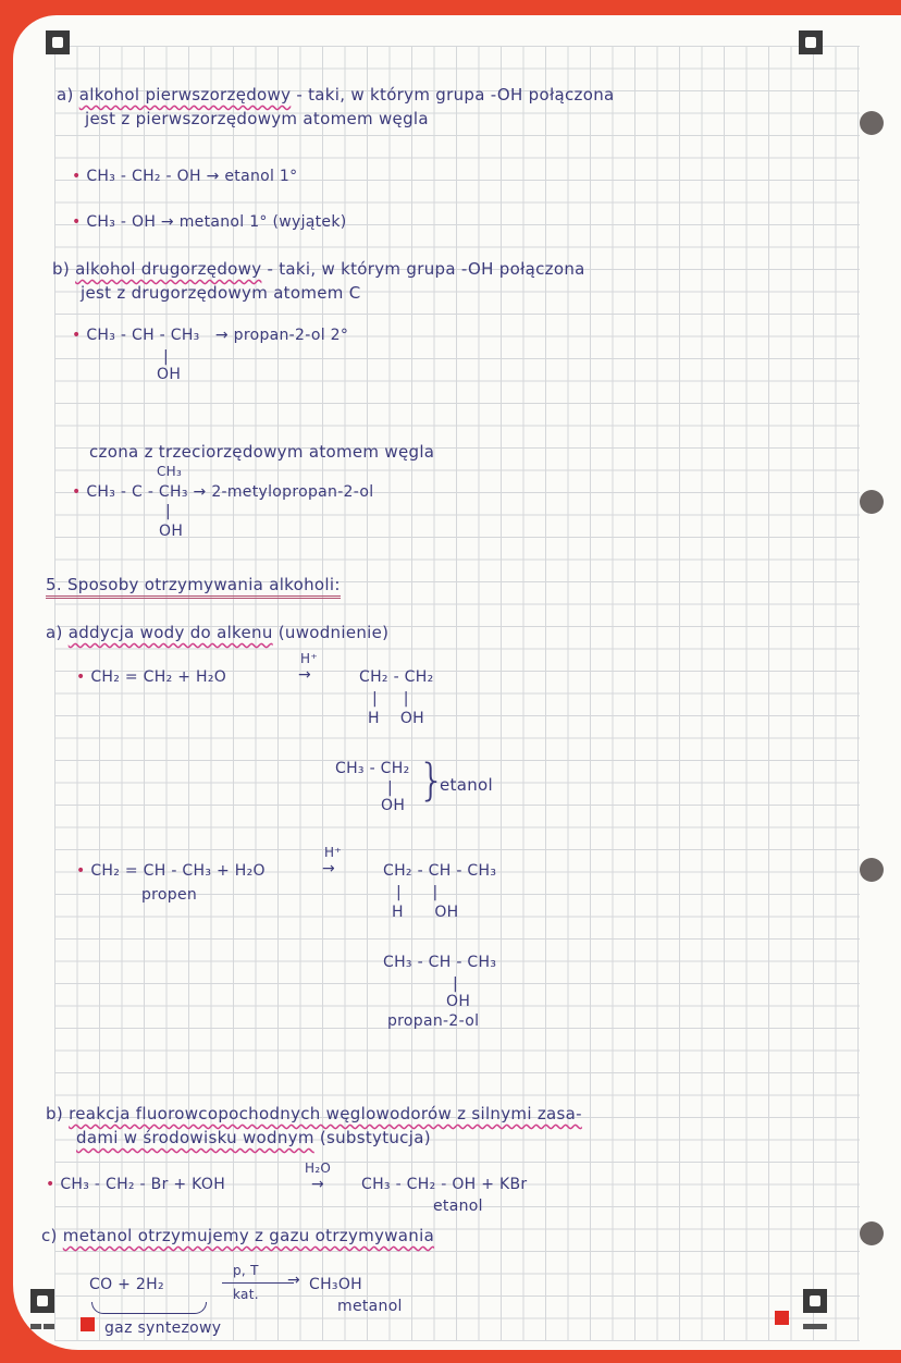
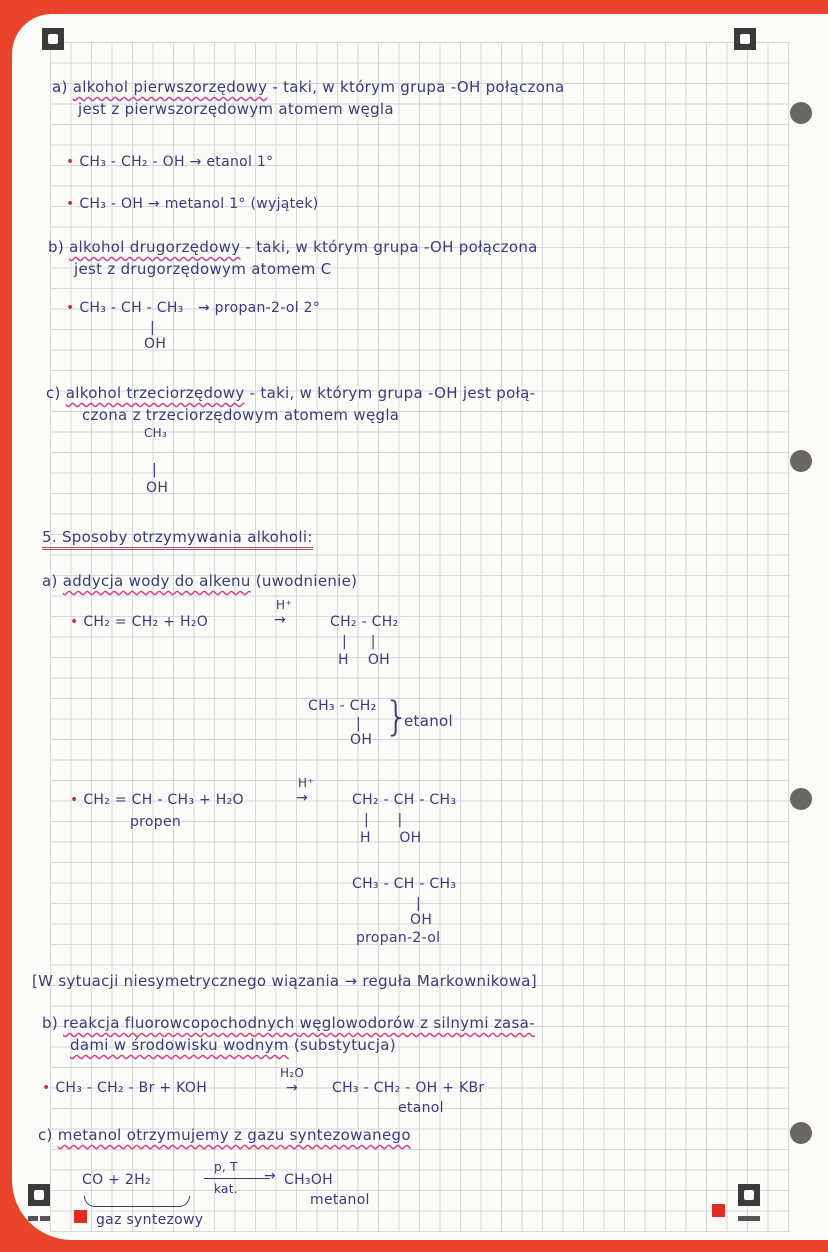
  a) alkohol pierwszorzędowy - taki, w którym grupa -OH połączona
  jest z pierwszorzędowym atomem węgla
  • CH₃ - CH₂ - OH → etanol 1°
  • CH₃ - OH → metanol 1° (wyjątek)
  b) alkohol drugorzędowy - taki, w którym grupa -OH połączona
  jest z drugorzędowym atomem C
  • CH₃ - CH - CH₃ → propan-2-ol 2°
  |
  OH
+ c) alkohol trzeciorzędowy - taki, w którym grupa -OH jest połą-
  czona z trzeciorzędowym atomem węgla
  CH₃
- • CH₃ - C - CH₃ → 2-metylopropan-2-ol
  |
  OH
  5. Sposoby otrzymywania alkoholi:
  a) addycja wody do alkenu (uwodnienie)
  • CH₂ = CH₂ + H₂O
  H⁺
  →
  CH₂ - CH₂
  | |
  H OH
  CH₃ - CH₂
  |
  OH
  }
  etanol
  • CH₂ = CH - CH₃ + H₂O
  propen
  H⁺
  →
  CH₂ - CH - CH₃
  | |
  H OH
  CH₃ - CH - CH₃
  |
  OH
  propan-2-ol
+ [W sytuacji niesymetrycznego wiązania → reguła Markownikowa]
  b) reakcja fluorowcopochodnych węglowodorów z silnymi zasa-
  dami w środowisku wodnym (substytucja)
  • CH₃ - CH₂ - Br + KOH
  H₂O
  →
  CH₃ - CH₂ - OH + KBr
  etanol
- c) metanol otrzymujemy z gazu otrzymywania
+ c) metanol otrzymujemy z gazu syntezowanego
  CO + 2H₂
  p, T
  →
  kat.
  CH₃OH
  metanol
  gaz syntezowy
